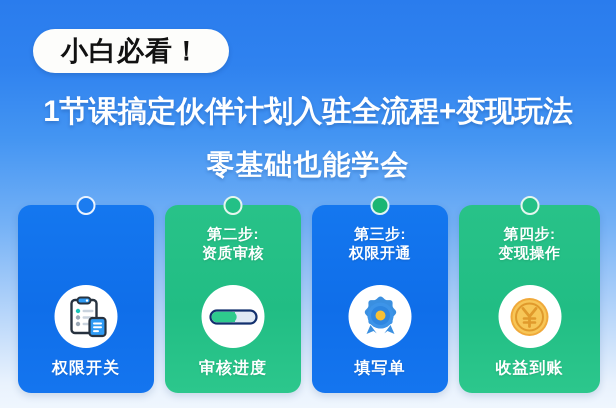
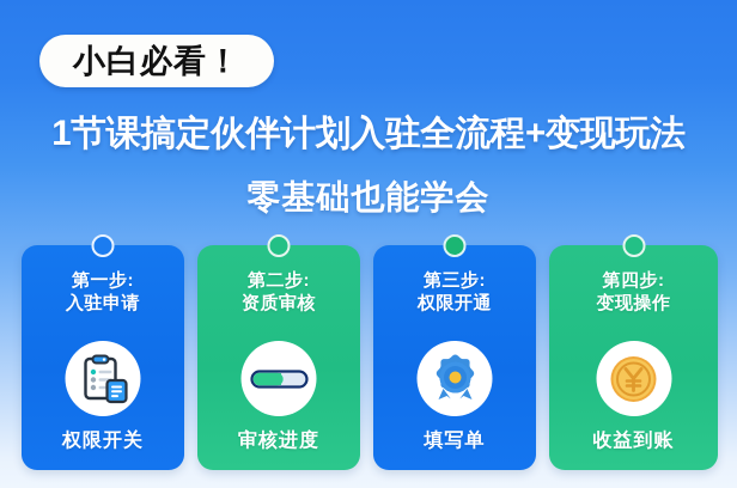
  小白必看！
  1节课搞定伙伴计划入驻全流程+变现玩法
  零基础也能学会
+ 第一步:
+ 入驻申请
  权限开关
  第二步:
  资质审核
  审核进度
  第三步:
  权限开通
  填写单
  第四步:
  变现操作
  收益到账
